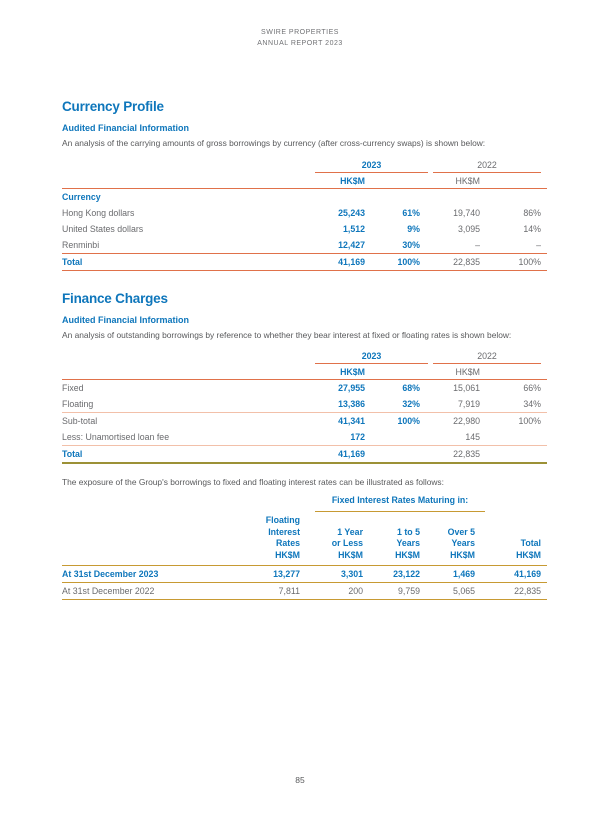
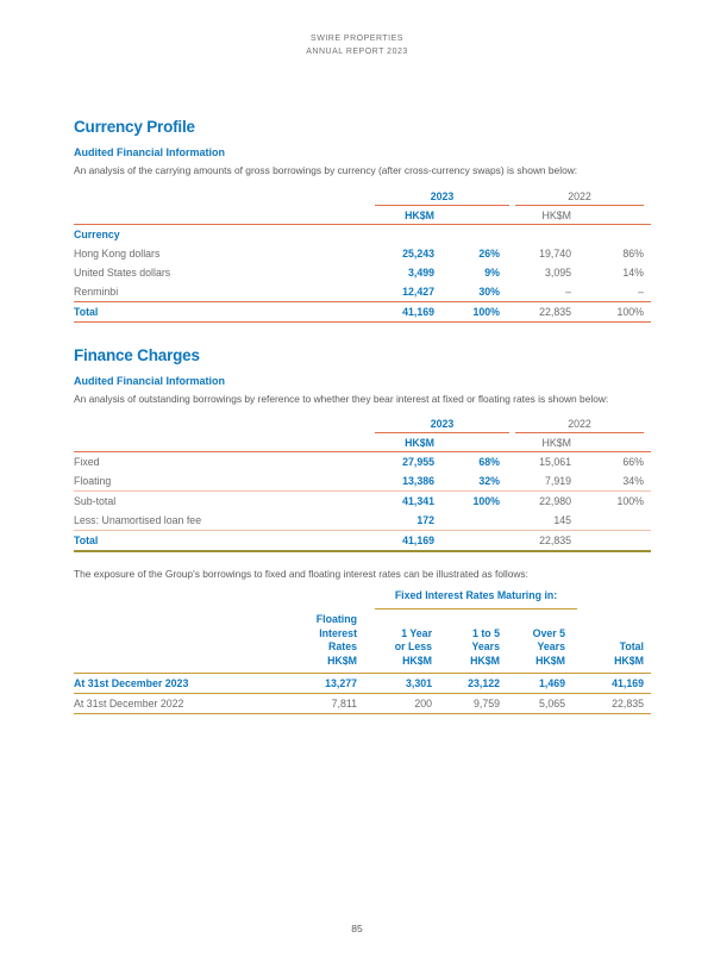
  Currency Profile
  Audited Financial Information
  An analysis of the carrying amounts of gross borrowings by currency (after cross-currency swaps) is shown below:
  2023
  2022
  HK$M
  HK$M
  Currency
  Hong Kong dollars
  25,243
- 61%
+ 26%
  19,740
  86%
  United States dollars
- 1,512
+ 3,499
  9%
  3,095
  14%
  Renminbi
  12,427
  30%
  –
  –
  Total
  41,169
  100%
  22,835
  100%
  Finance Charges
  Audited Financial Information
  An analysis of outstanding borrowings by reference to whether they bear interest at fixed or floating rates is shown below:
  2023
  2022
  HK$M
  HK$M
  Fixed
  27,955
  68%
  15,061
  66%
  Floating
  13,386
  32%
  7,919
  34%
  Sub-total
  41,341
  100%
  22,980
  100%
  Less: Unamortised loan fee
  172
  145
  Total
  41,169
  22,835
  The exposure of the Group's borrowings to fixed and floating interest rates can be illustrated as follows:
  Fixed Interest Rates Maturing in:
  Floating
  Interest
  Rates
  HK$M
  1 Year
  or Less
  HK$M
  1 to 5
  Years
  HK$M
  Over 5
  Years
  HK$M
  Total
  HK$M
  At 31st December 2023
  13,277
  3,301
  23,122
  1,469
  41,169
  At 31st December 2022
  7,811
  200
  9,759
  5,065
  22,835
  85
